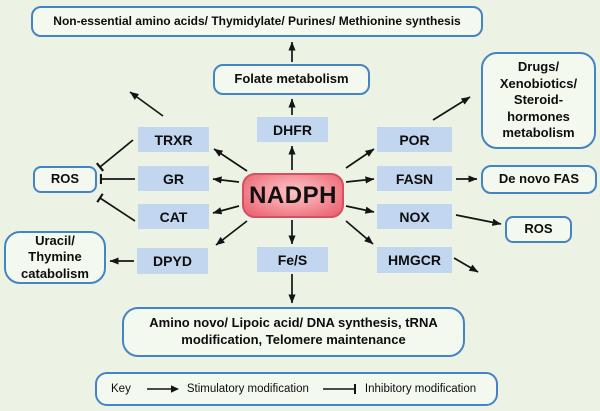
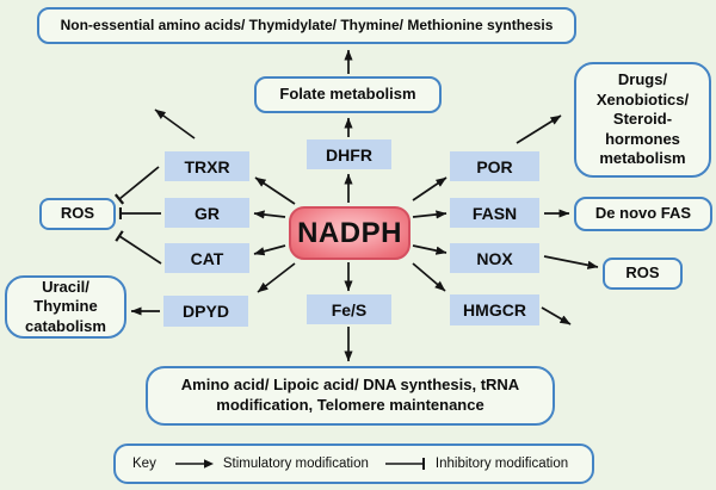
- Non-essential amino acids/ Thymidylate/ Purines/ Methionine synthesis
+ Non-essential amino acids/ Thymidylate/ Thymine/ Methionine synthesis
  Folate metabolism
  Drugs/
  Xenobiotics/
  Steroid-
  hormones
  metabolism
  De novo FAS
  ROS
  ROS
  Uracil/
  Thymine
  catabolism
- Amino novo/ Lipoic acid/ DNA synthesis, tRNA modification, Telomere maintenance
+ Amino acid/ Lipoic acid/ DNA synthesis, tRNA modification, Telomere maintenance
  TRXR
  GR
  CAT
  DPYD
  DHFR
  Fe/S
  POR
  FASN
  NOX
  HMGCR
  NADPH
  Key
  Stimulatory modification
  Inhibitory modification
